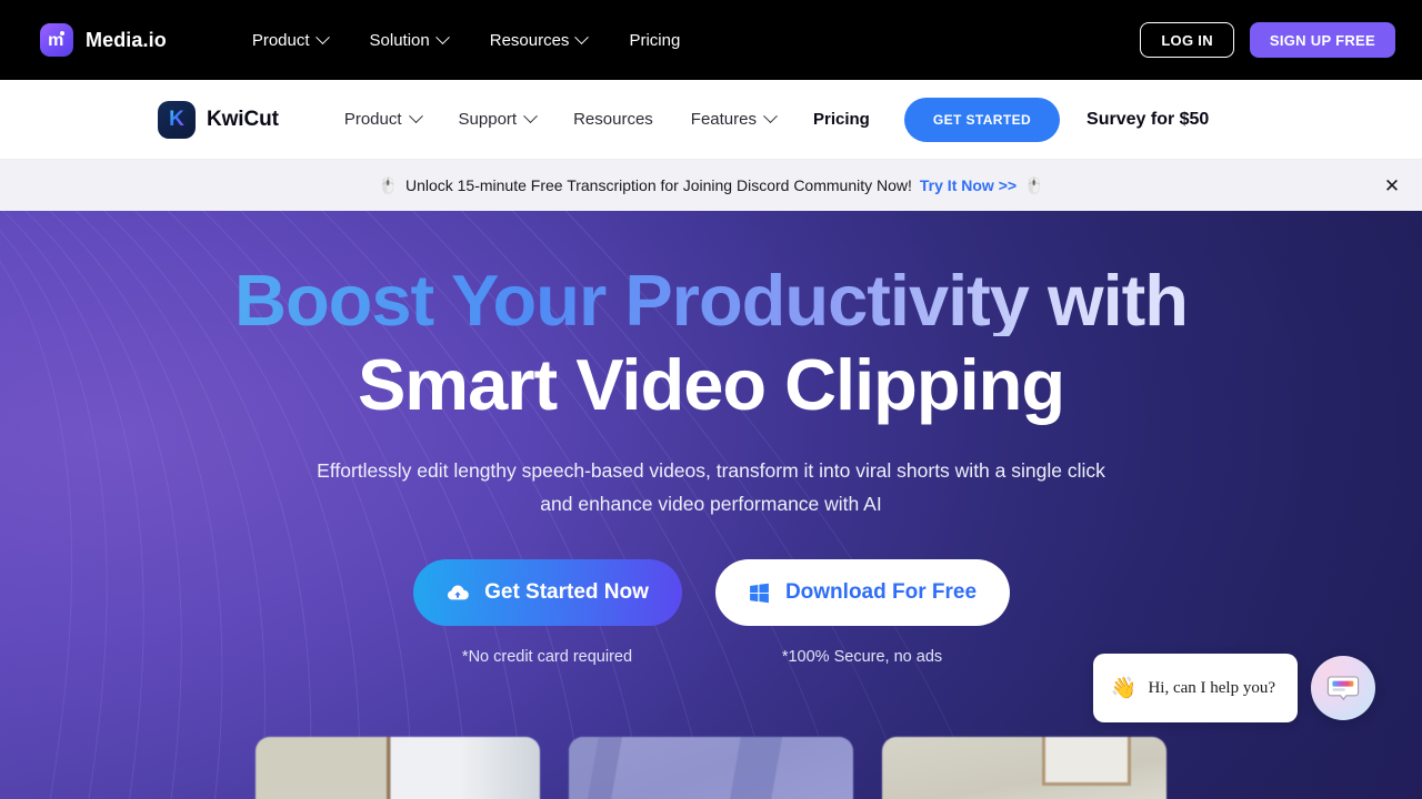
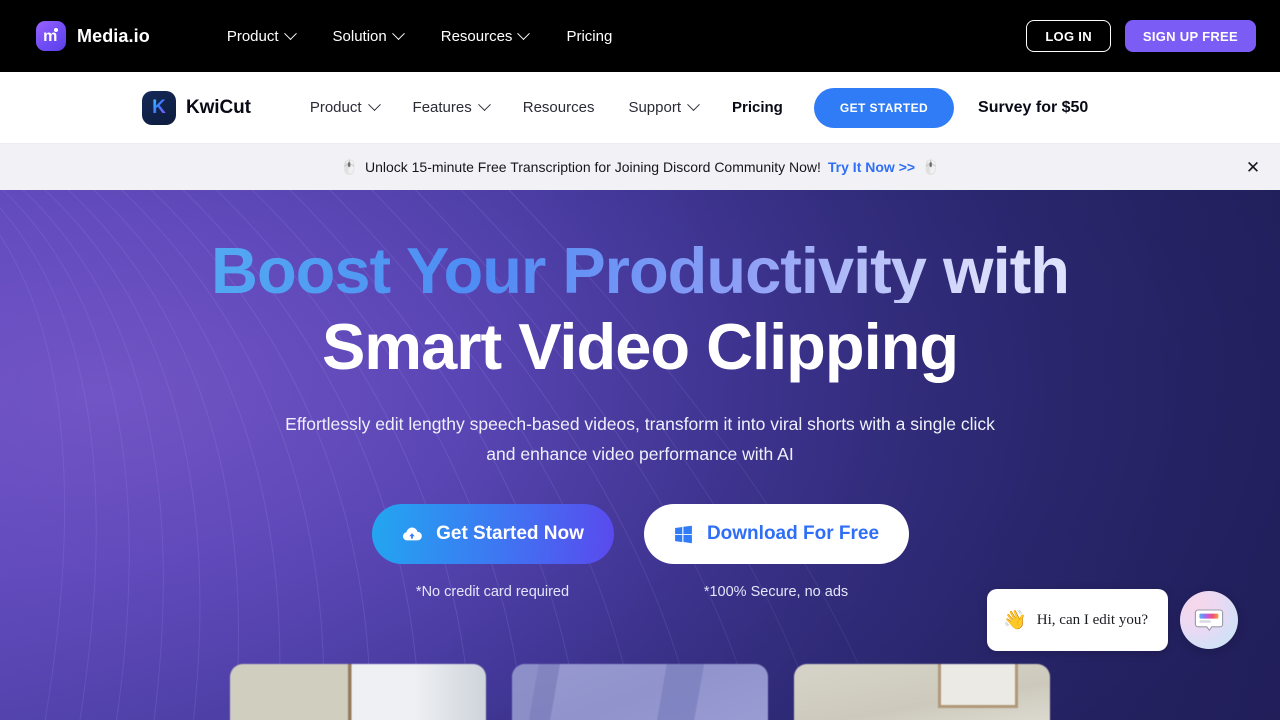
  m
  Media.io
  Product
  Solution
  Resources
  Pricing
  LOG IN
  SIGN UP FREE
  K
  KwiCut
  Product
- Support
+ Features
  Resources
- Features
+ Support
  Pricing
  GET STARTED
  Survey for $50
  🖱️
  Unlock 15-minute Free Transcription for Joining Discord Community Now!
  Try It Now >>
  🖱️
  ✕
  Boost Your Productivity with
  Smart Video Clipping
  Effortlessly edit lengthy speech-based videos, transform it into viral shorts with a single click
  and enhance video performance with AI
  Get Started Now
  Download For Free
  *No credit card required
  *100% Secure, no ads
  👋
- Hi, can I help you?
+ Hi, can I edit you?
